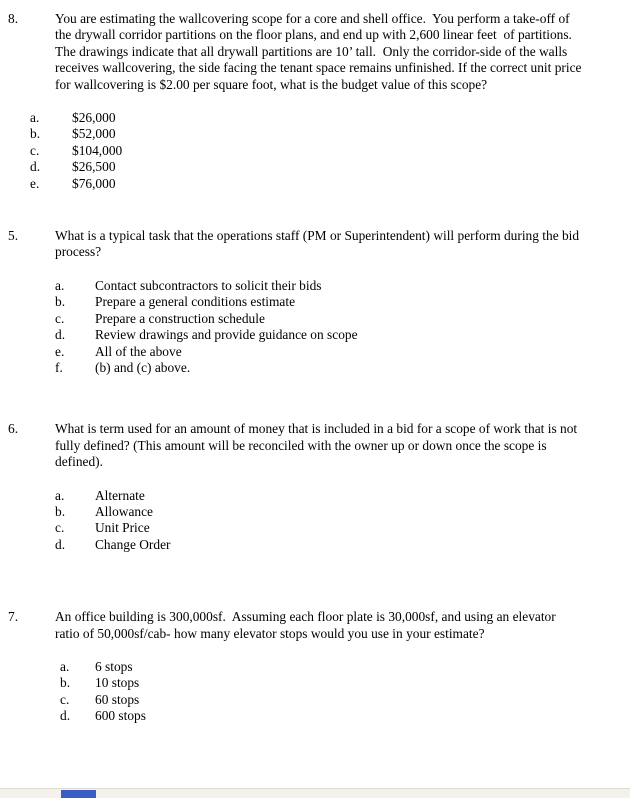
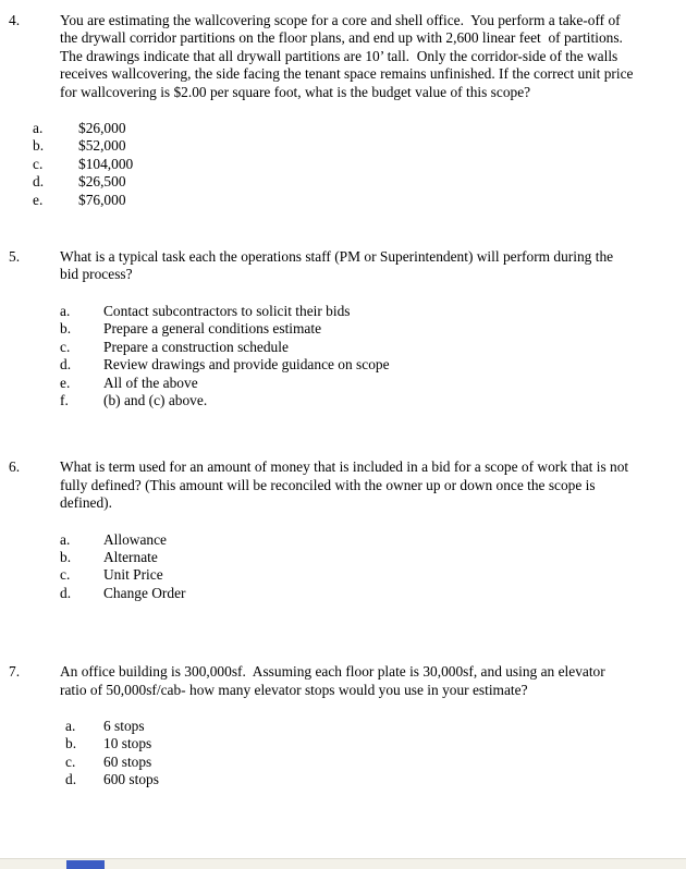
- 8.
+ 4.
  You are estimating the wallcovering scope for a core and shell office. You perform a take-off of the drywall corridor partitions on the floor plans, and end up with 2,600 linear feet of partitions. The drawings indicate that all drywall partitions are 10’ tall. Only the corridor-side of the walls receives wallcovering, the side facing the tenant space remains unfinished. If the correct unit price for wallcovering is $2.00 per square foot, what is the budget value of this scope?
  a.
  $26,000
  b.
  $52,000
  c.
  $104,000
  d.
  $26,500
  e.
  $76,000
  5.
- What is a typical task that the operations staff (PM or Superintendent) will perform during the bid process?
+ What is a typical task each the operations staff (PM or Superintendent) will perform during the bid process?
  a.
  Contact subcontractors to solicit their bids
  b.
  Prepare a general conditions estimate
  c.
  Prepare a construction schedule
  d.
  Review drawings and provide guidance on scope
  e.
  All of the above
  f.
  (b) and (c) above.
  6.
  What is term used for an amount of money that is included in a bid for a scope of work that is not fully defined? (This amount will be reconciled with the owner up or down once the scope is defined).
  a.
- Alternate
+ Allowance
  b.
- Allowance
+ Alternate
  c.
  Unit Price
  d.
  Change Order
  7.
  An office building is 300,000sf. Assuming each floor plate is 30,000sf, and using an elevator ratio of 50,000sf/cab- how many elevator stops would you use in your estimate?
  a.
  6 stops
  b.
  10 stops
  c.
  60 stops
  d.
  600 stops
